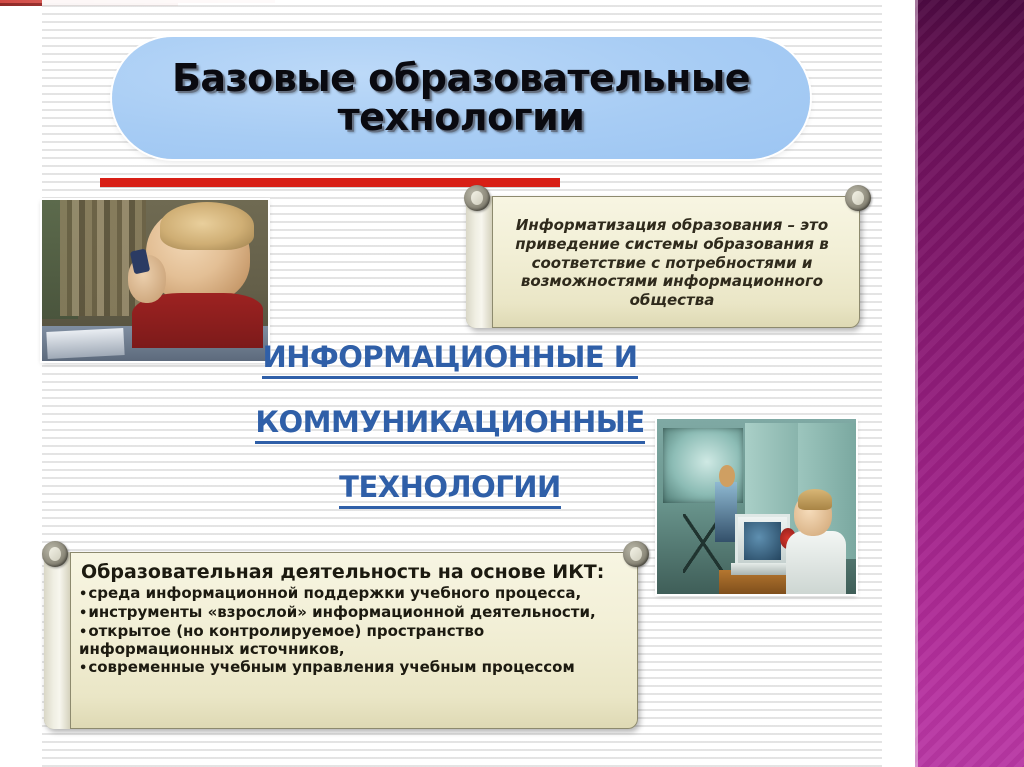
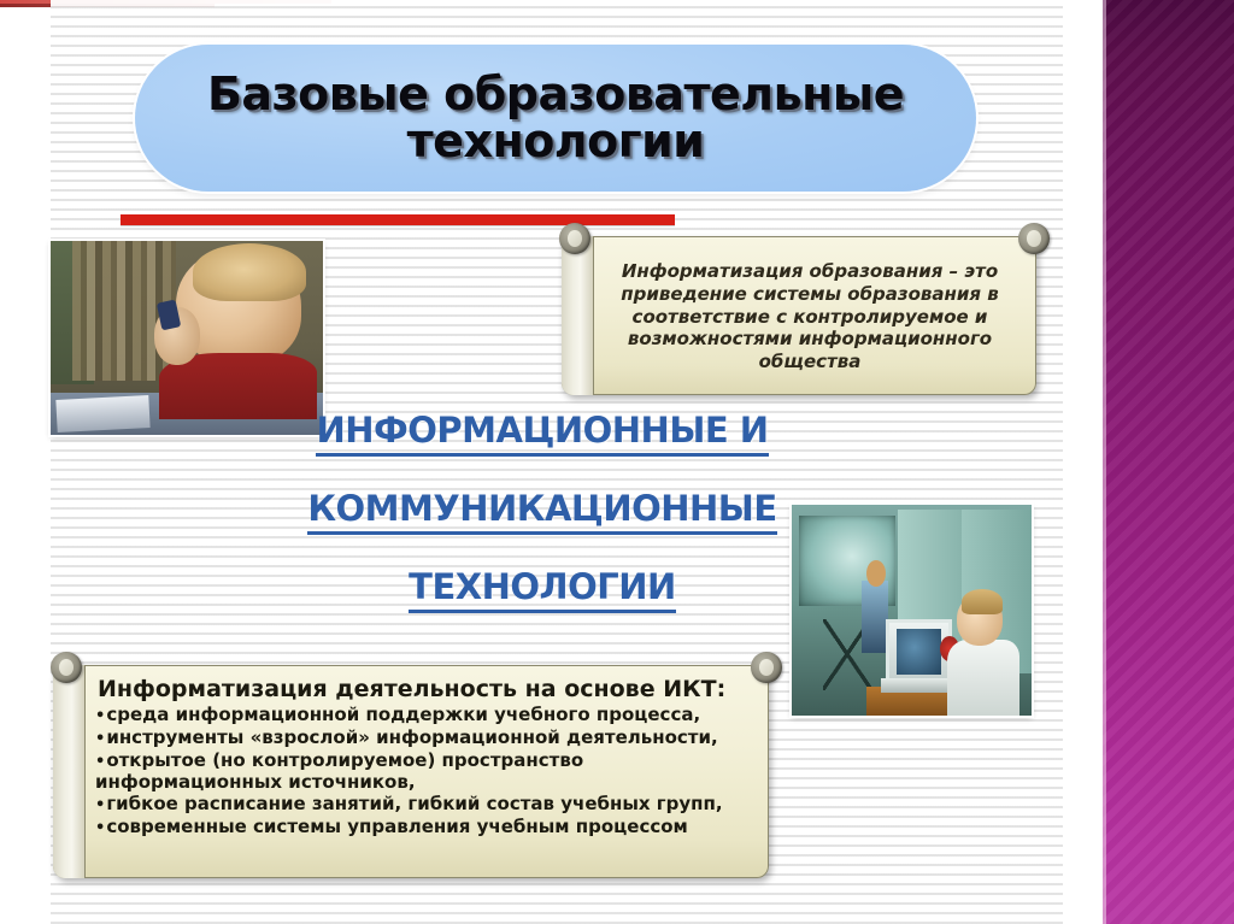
  Базовые образовательные
  технологии
- Информатизация образования – это приведение системы образования в соответствие с потребностями и возможностями информационного общества
+ Информатизация образования – это приведение системы образования в соответствие с контролируемое и возможностями информационного общества
  ИНФОРМАЦИОННЫЕ И
  КОММУНИКАЦИОННЫЕ
  ТЕХНОЛОГИИ
- Образовательная деятельность на основе ИКТ:
+ Информатизация деятельность на основе ИКТ:
  среда информационной поддержки учебного процесса,
  инструменты «взрослой» информационной деятельности,
  открытое (но контролируемое) пространство информационных источников,
+ гибкое расписание занятий, гибкий состав учебных групп,
- современные учебным управления учебным процессом
+ современные системы управления учебным процессом
